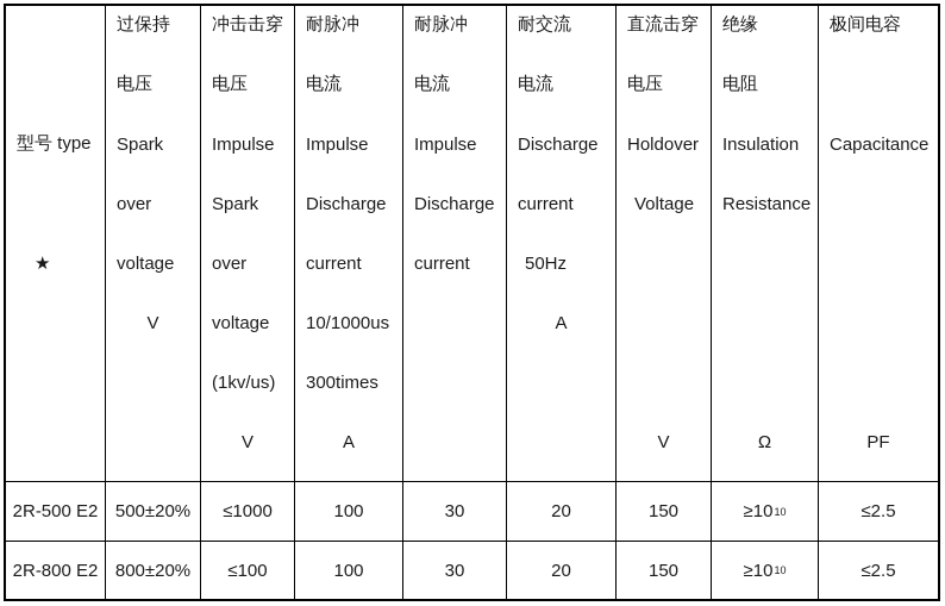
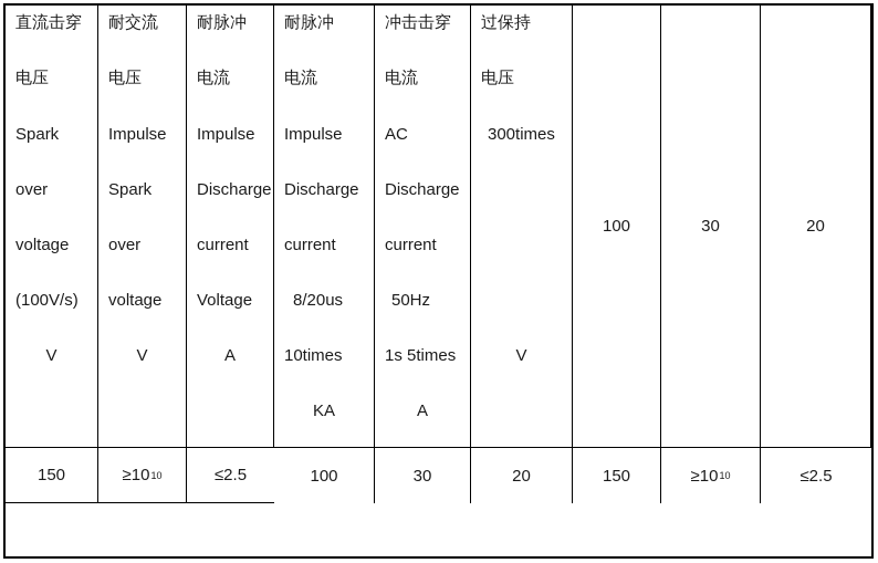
- 型号 type
- ★
- 过保持
+ 直流击穿
  电压
  Spark
  over
  voltage
+ (100V/s)
  V
- 冲击击穿
+ 耐交流
  电压
  Impulse
  Spark
  over
  voltage
- (1kv/us)
  V
  耐脉冲
  电流
  Impulse
  Discharge
  current
- 10/1000us
- 300times
+ Voltage
  A
  耐脉冲
  电流
  Impulse
  Discharge
  current
+ 8/20us
+ 10times
+ KA
- 耐交流
+ 冲击击穿
  电流
+ AC
  Discharge
  current
  50Hz
+ 1s 5times
  A
- 直流击穿
+ 过保持
  电压
- Holdover
- Voltage
+ 300times
  V
- 绝缘
- 电阻
- Insulation
- Resistance
- Ω
- 极间电容
- Capacitance
- PF
- 2R-500 E2
- 500±20%
- ≤1000
  100
  30
  20
  150
  ≥10
  10
  ≤2.5
- 2R-800 E2
- 800±20%
- ≤100
  100
  30
  20
  150
  ≥10
  10
  ≤2.5
